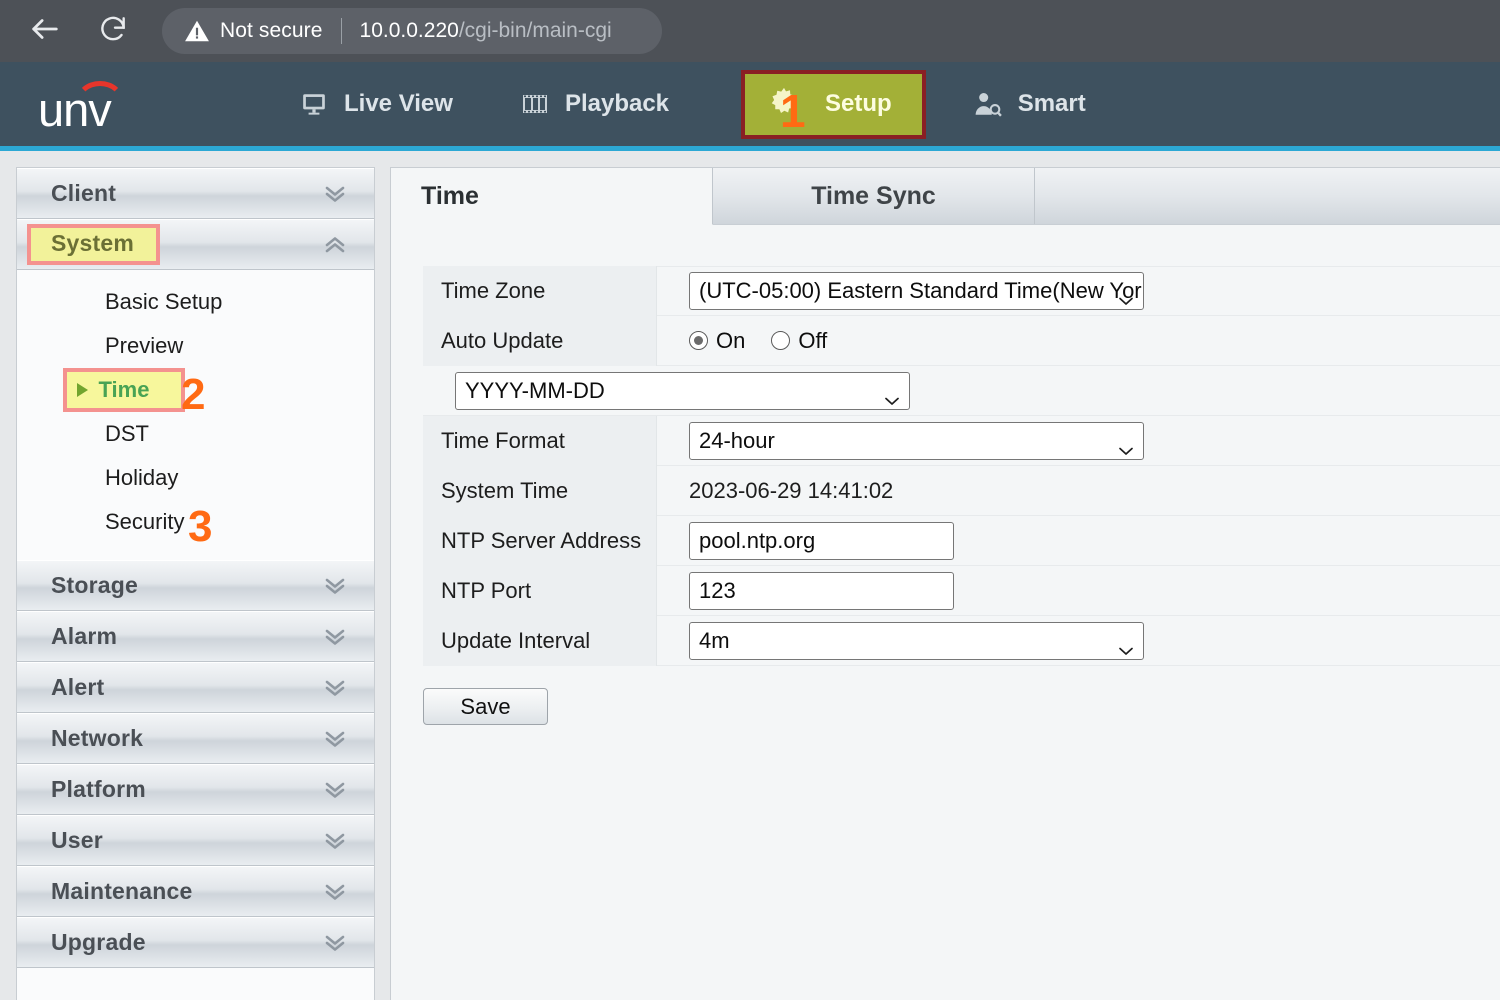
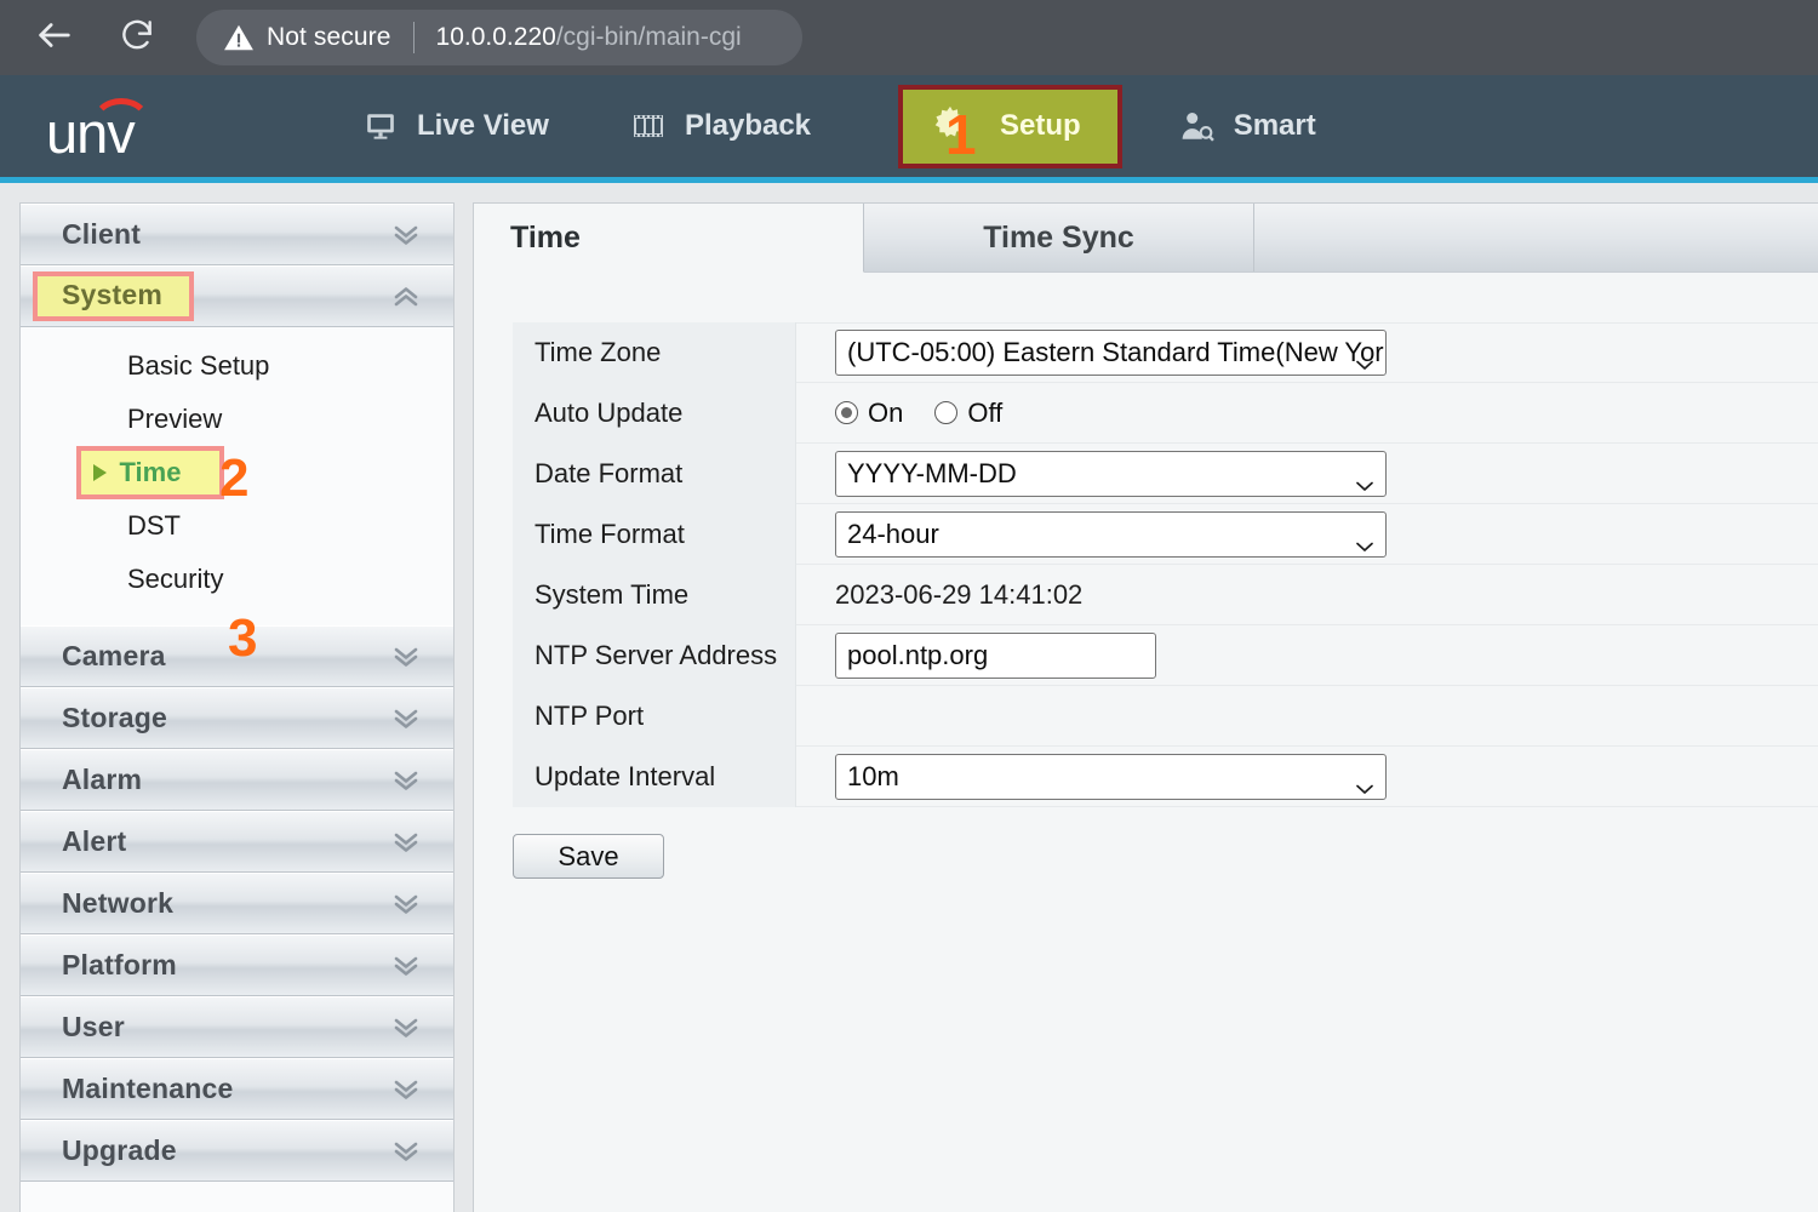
  Not secure
  10.0.0.220
  /cgi-bin/main-cgi
  unv
  Live View
  Playback
  Setup
  Smart
  1
  Client
  System
  Basic Setup
  Preview
  Time
  DST
- Holiday
  Security
+ Camera
  Storage
  Alarm
  Alert
  Network
  Platform
  User
  Maintenance
  Upgrade
  2
  3
  Time
  Time Sync
  Time Zone
  (UTC-05:00) Eastern Standard Time(New Yor
  Auto Update
  On
  Off
+ Date Format
  YYYY-MM-DD
  Time Format
  24-hour
  System Time
  2023-06-29 14:41:02
  NTP Server Address
  pool.ntp.org
  NTP Port
- 123
  Update Interval
- 4m
+ 10m
  Save
